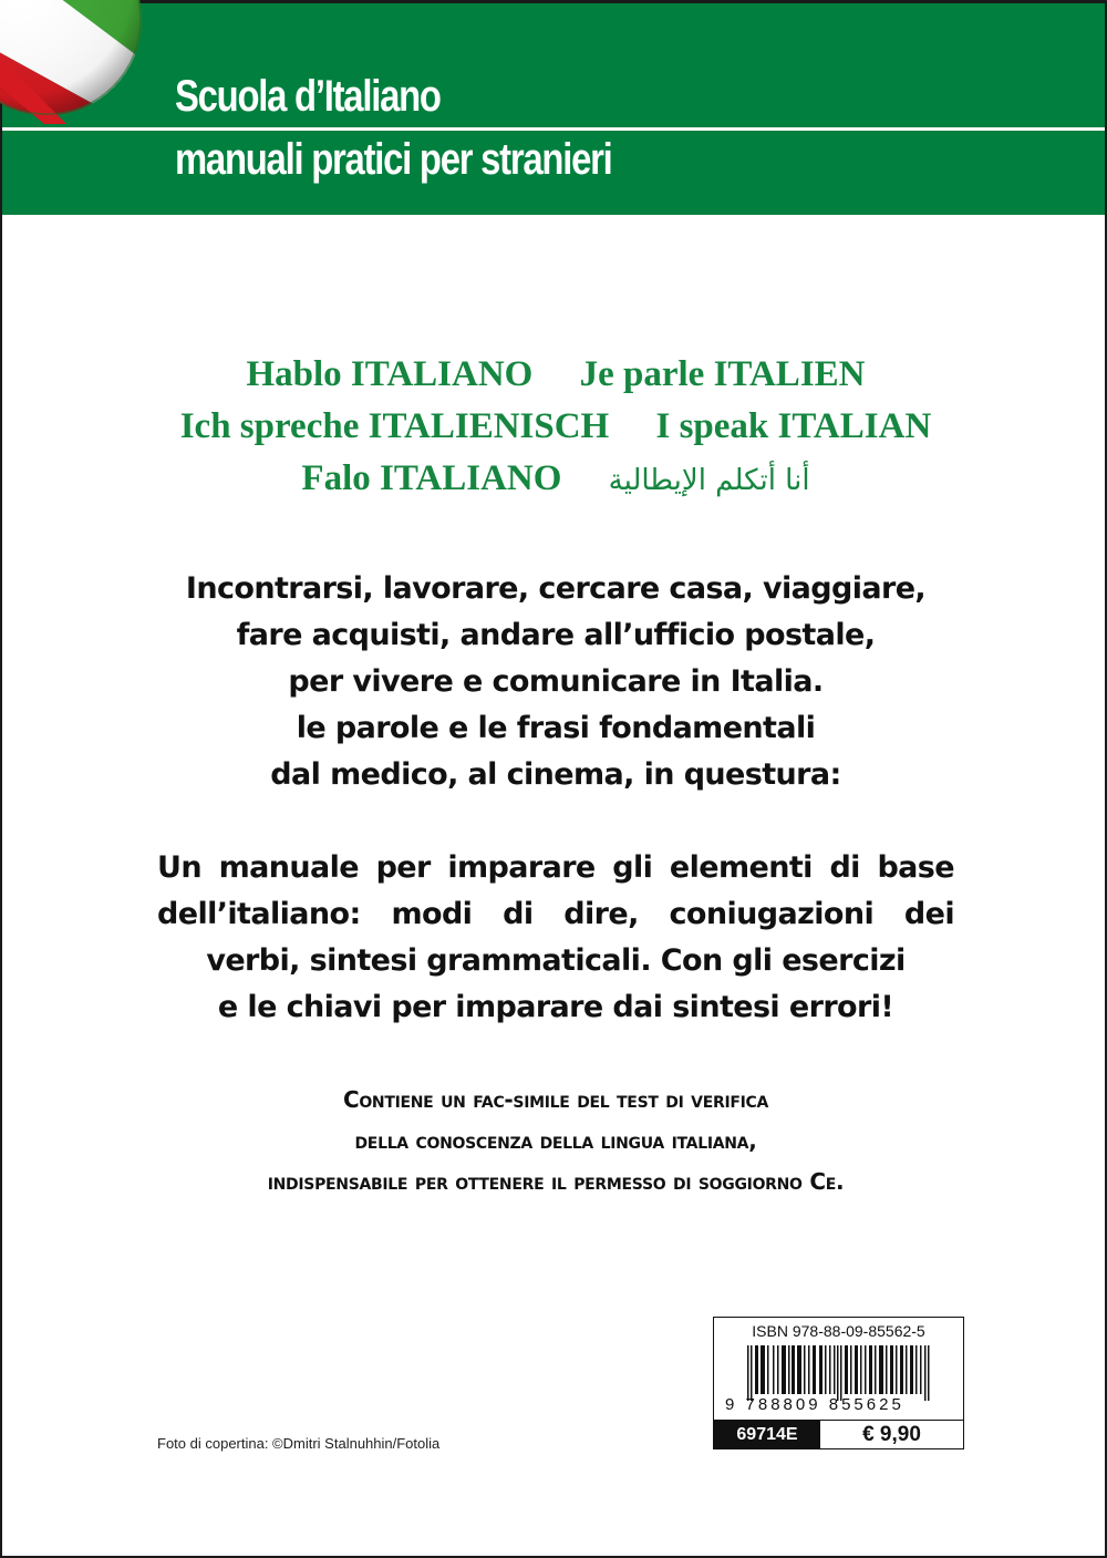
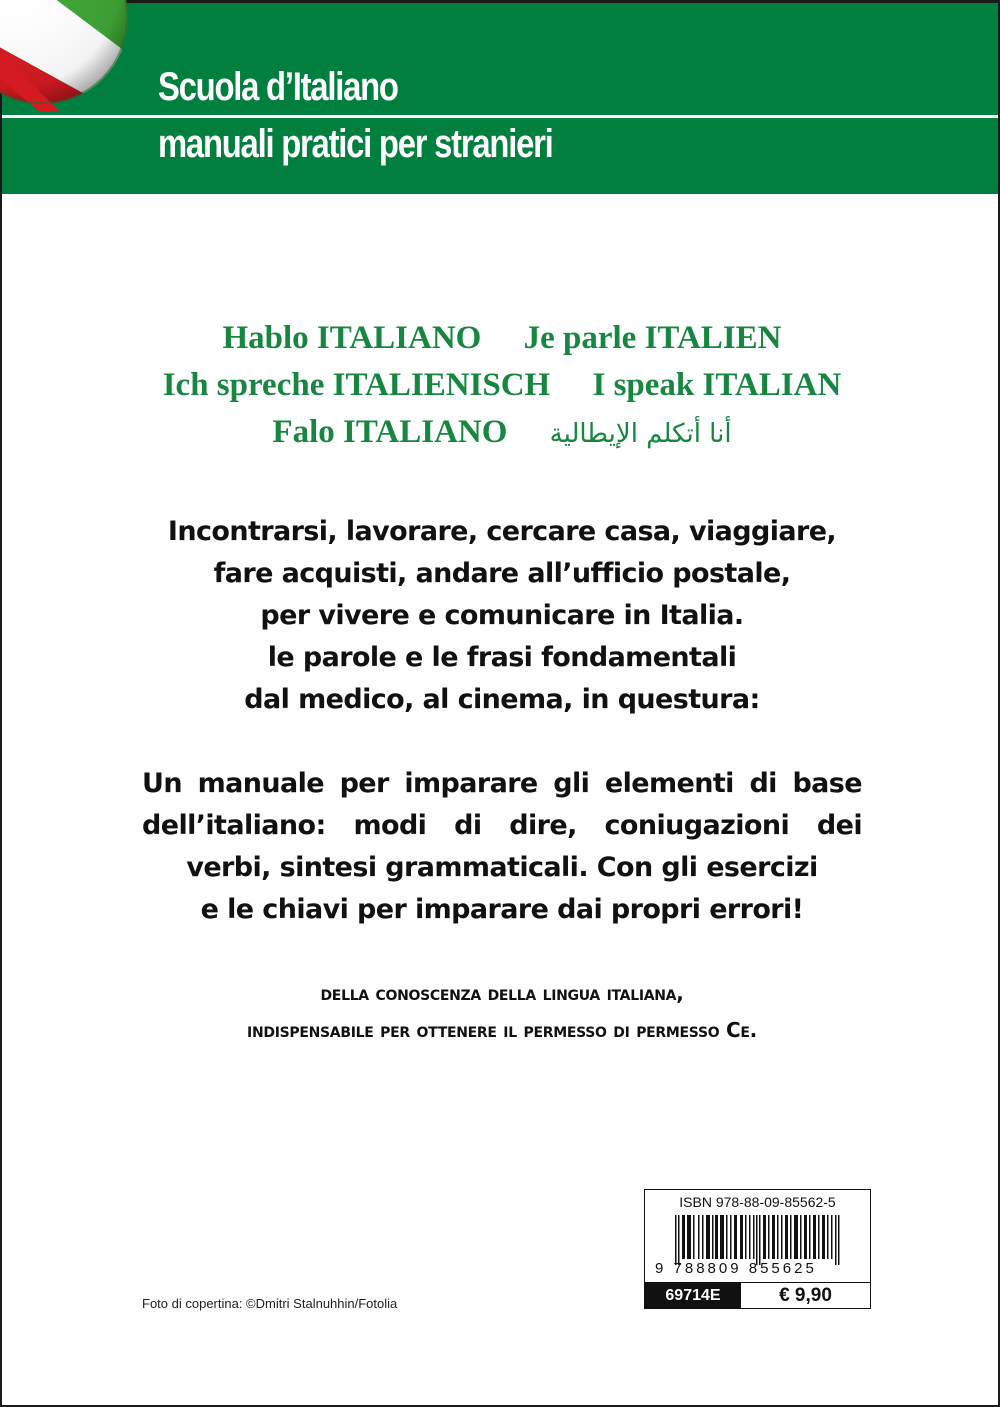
  Scuola d’Italiano
  manuali pratici per stranieri
  Hablo ITALIANO Je parle ITALIEN
  Ich spreche ITALIENISCH I speak ITALIAN
  Falo ITALIANO أنا أتكلم الإيطالية
  Incontrarsi, lavorare, cercare casa, viaggiare,
  fare acquisti, andare all’ufficio postale,
  per vivere e comunicare in Italia.
  le parole e le frasi fondamentali
  dal medico, al cinema, in questura:
  Un manuale per imparare gli elementi di base
  dell’italiano: modi di dire, coniugazioni dei
  verbi, sintesi grammaticali. Con gli esercizi
- e le chiavi per imparare dai sintesi errori!
+ e le chiavi per imparare dai propri errori!
- Contiene un fac-simile del test di verifica
  della conoscenza della lingua italiana,
- indispensabile per ottenere il permesso di soggiorno Ce.
+ indispensabile per ottenere il permesso di permesso Ce.
  Foto di copertina: ©Dmitri Stalnuhhin/Fotolia
  ISBN 978-88-09-85562-5
  9 788809 855625
  69714E
  € 9,90
